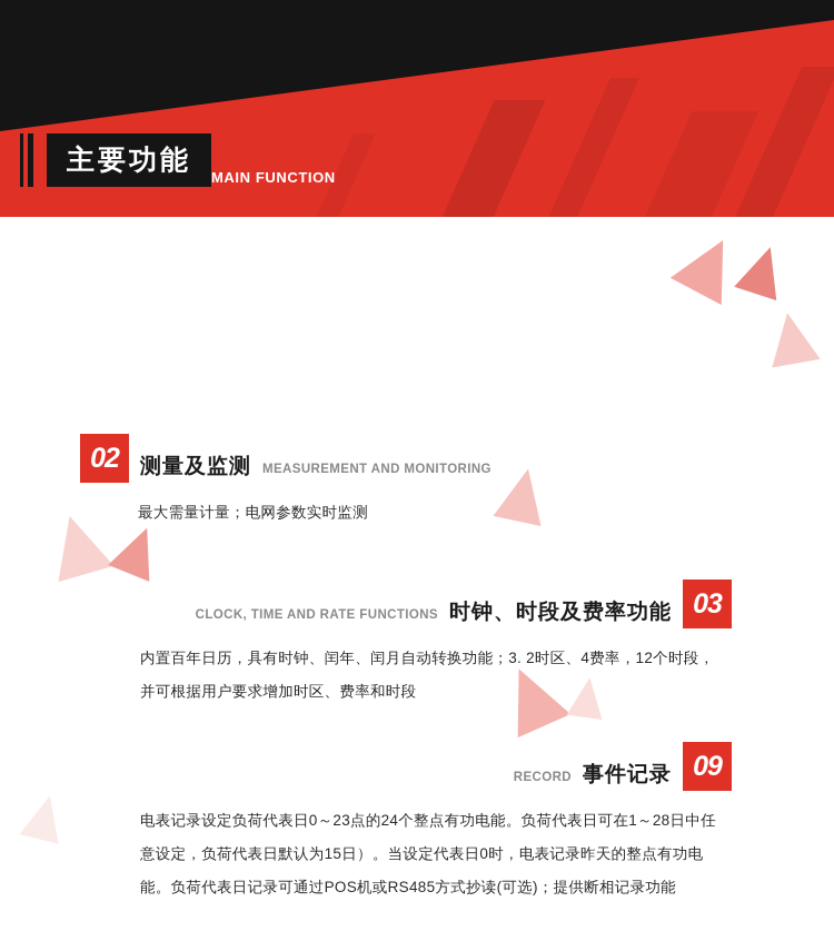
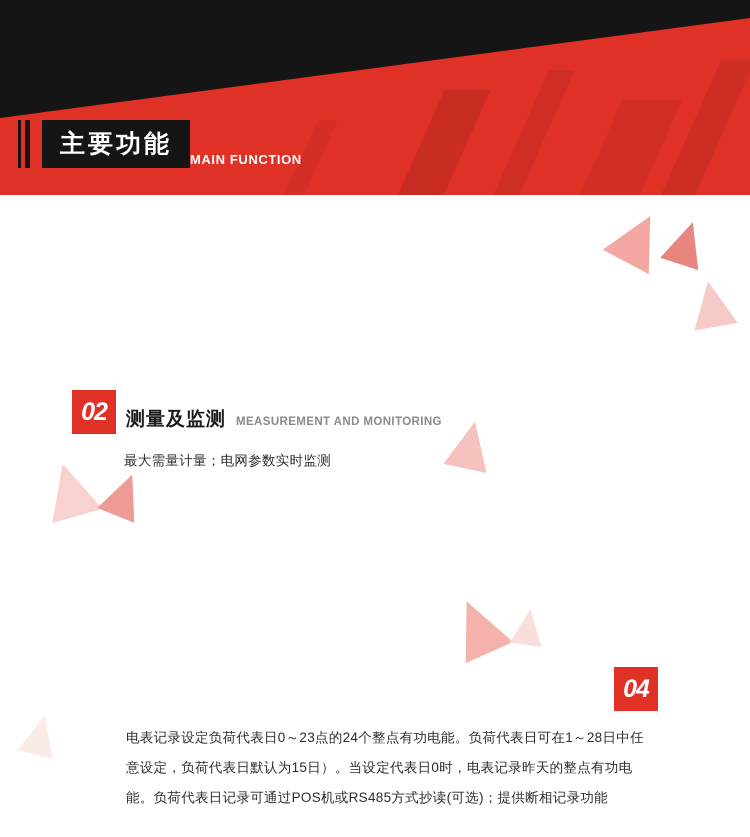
  主要功能
  MAIN FUNCTION
  02
  测量及监测
  MEASUREMENT AND MONITORING
  最大需量计量；电网参数实时监测
- CLOCK, TIME AND RATE FUNCTIONS
- 时钟、时段及费率功能
- 03
- 内置百年日历，具有时钟、闰年、闰月自动转换功能；3. 2时区、4费率，12个时段，并可根据用户要求增加时区、费率和时段
- RECORD
- 事件记录
- 09
+ 04
  电表记录设定负荷代表日0～23点的24个整点有功电能。负荷代表日可在1～28日中任意设定，负荷代表日默认为15日）。当设定代表日0时，电表记录昨天的整点有功电能。负荷代表日记录可通过POS机或RS485方式抄读(可选)；提供断相记录功能
